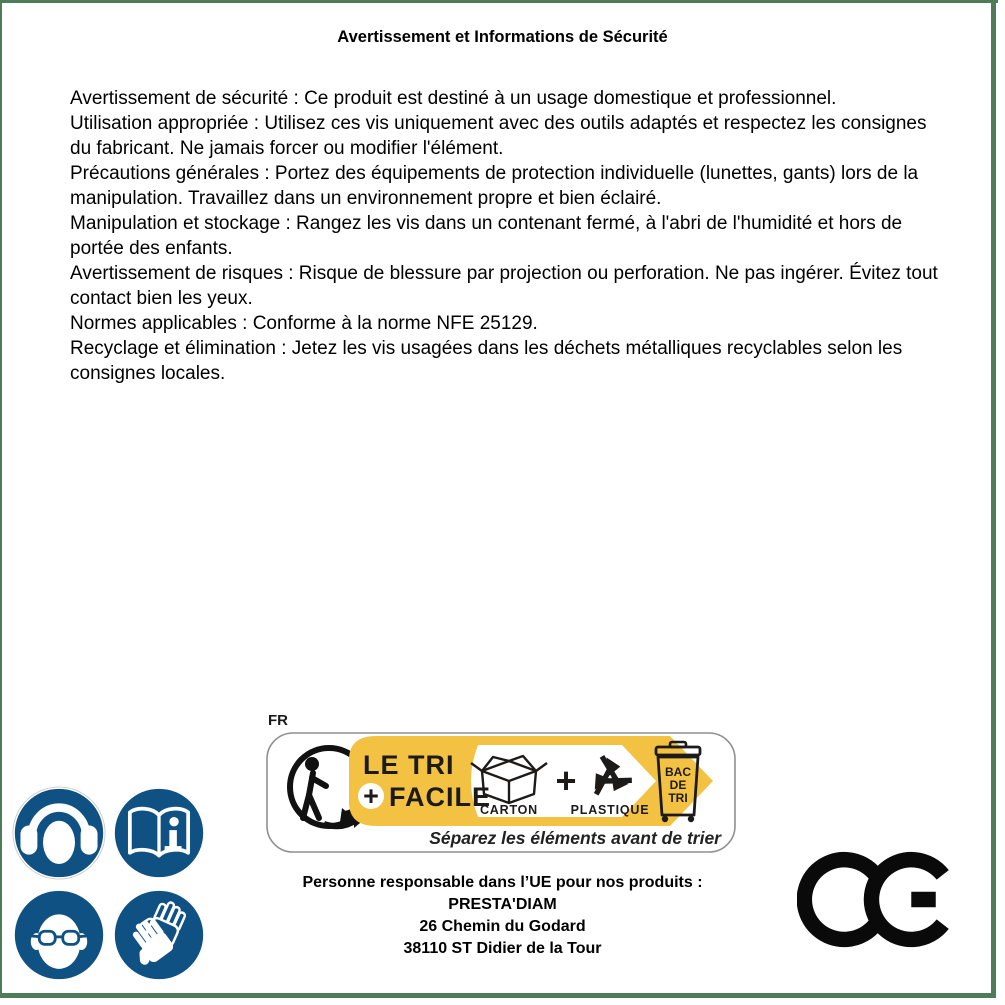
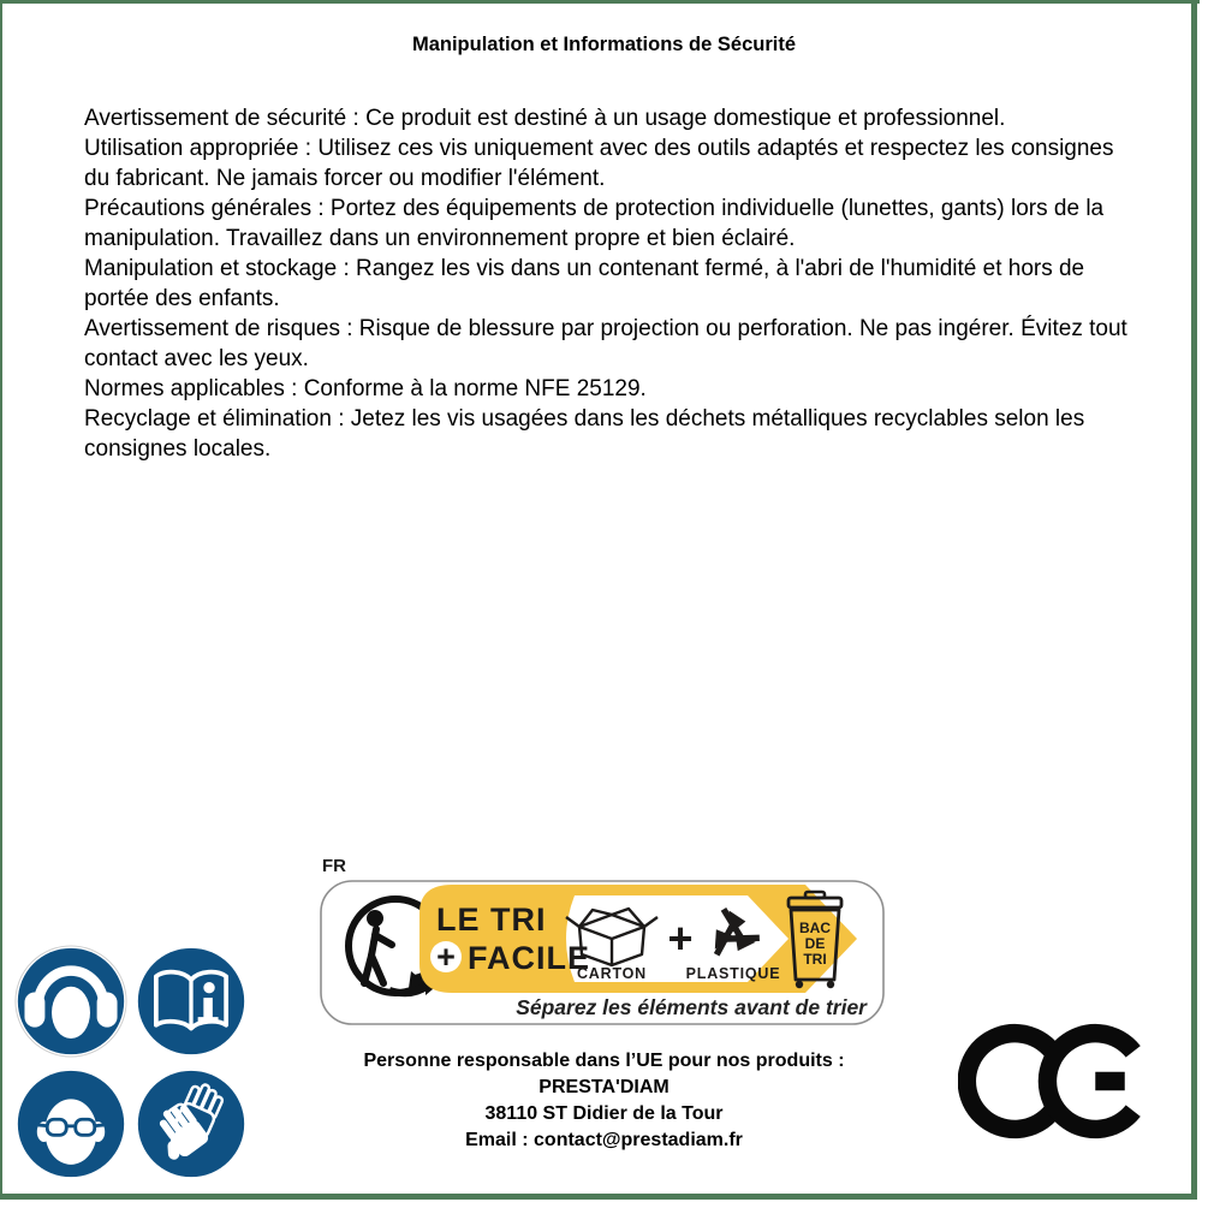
- Avertissement et Informations de Sécurité
+ Manipulation et Informations de Sécurité
  Avertissement de sécurité : Ce produit est destiné à un usage domestique et professionnel.
  Utilisation appropriée : Utilisez ces vis uniquement avec des outils adaptés et respectez les consignes du fabricant. Ne jamais forcer ou modifier l'élément.
  Précautions générales : Portez des équipements de protection individuelle (lunettes, gants) lors de la manipulation. Travaillez dans un environnement propre et bien éclairé.
  Manipulation et stockage : Rangez les vis dans un contenant fermé, à l'abri de l'humidité et hors de portée des enfants.
- Avertissement de risques : Risque de blessure par projection ou perforation. Ne pas ingérer. Évitez tout contact bien les yeux.
+ Avertissement de risques : Risque de blessure par projection ou perforation. Ne pas ingérer. Évitez tout contact avec les yeux.
  Normes applicables : Conforme à la norme NFE 25129.
  Recyclage et élimination : Jetez les vis usagées dans les déchets métalliques recyclables selon les consignes locales.
  FR
  LE TRI
  +
  FACILE
  CARTON
  +
  PLASTIQUE
  BAC
  DE
  TRI
  Séparez les éléments avant de trier
  Personne responsable dans l’UE pour nos produits :
  PRESTA'DIAM
- 26 Chemin du Godard
  38110 ST Didier de la Tour
+ Email : contact@prestadiam.fr
